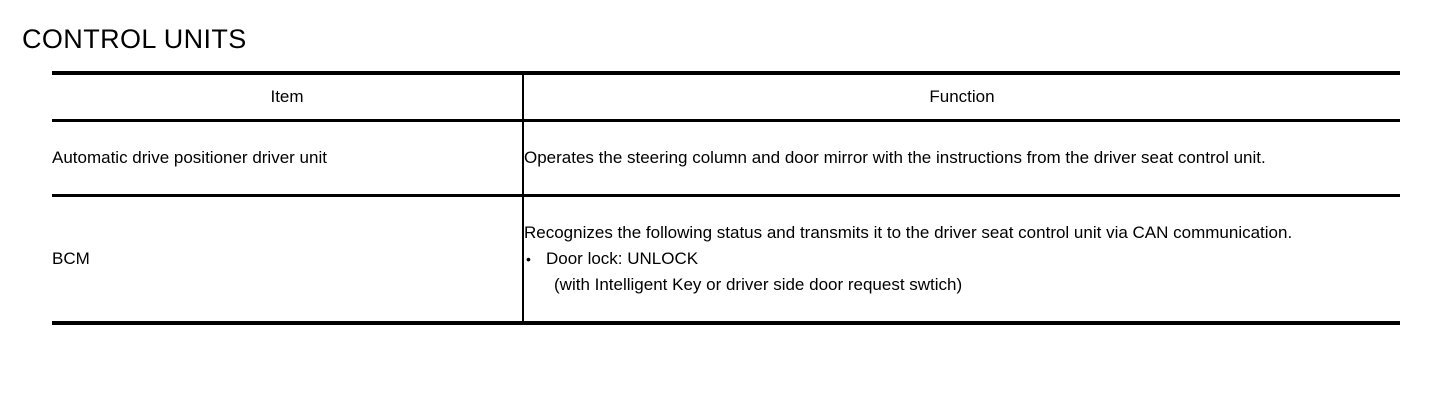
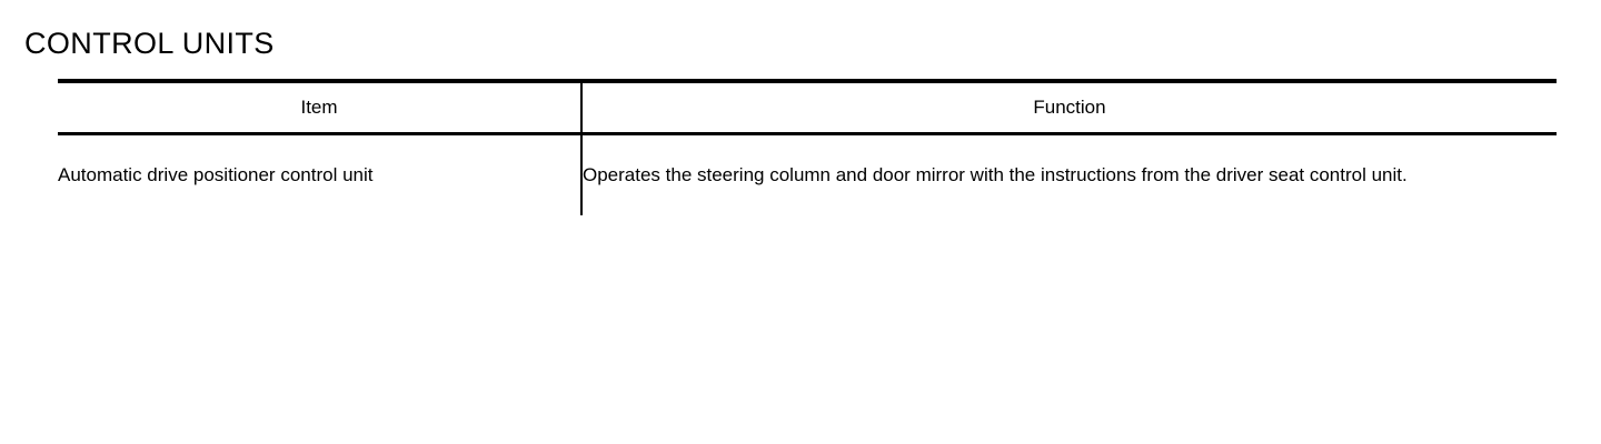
  CONTROL UNITS
  Item	Function
- Automatic drive positioner driver unit	Operates the steering column and door mirror with the instructions from the driver seat control unit.
+ Automatic drive positioner control unit	Operates the steering column and door mirror with the instructions from the driver seat control unit.
- BCM	Recognizes the following status and transmits it to the driver seat control unit via CAN communication. • Door lock: UNLOCK (with Intelligent Key or driver side door request swtich)
